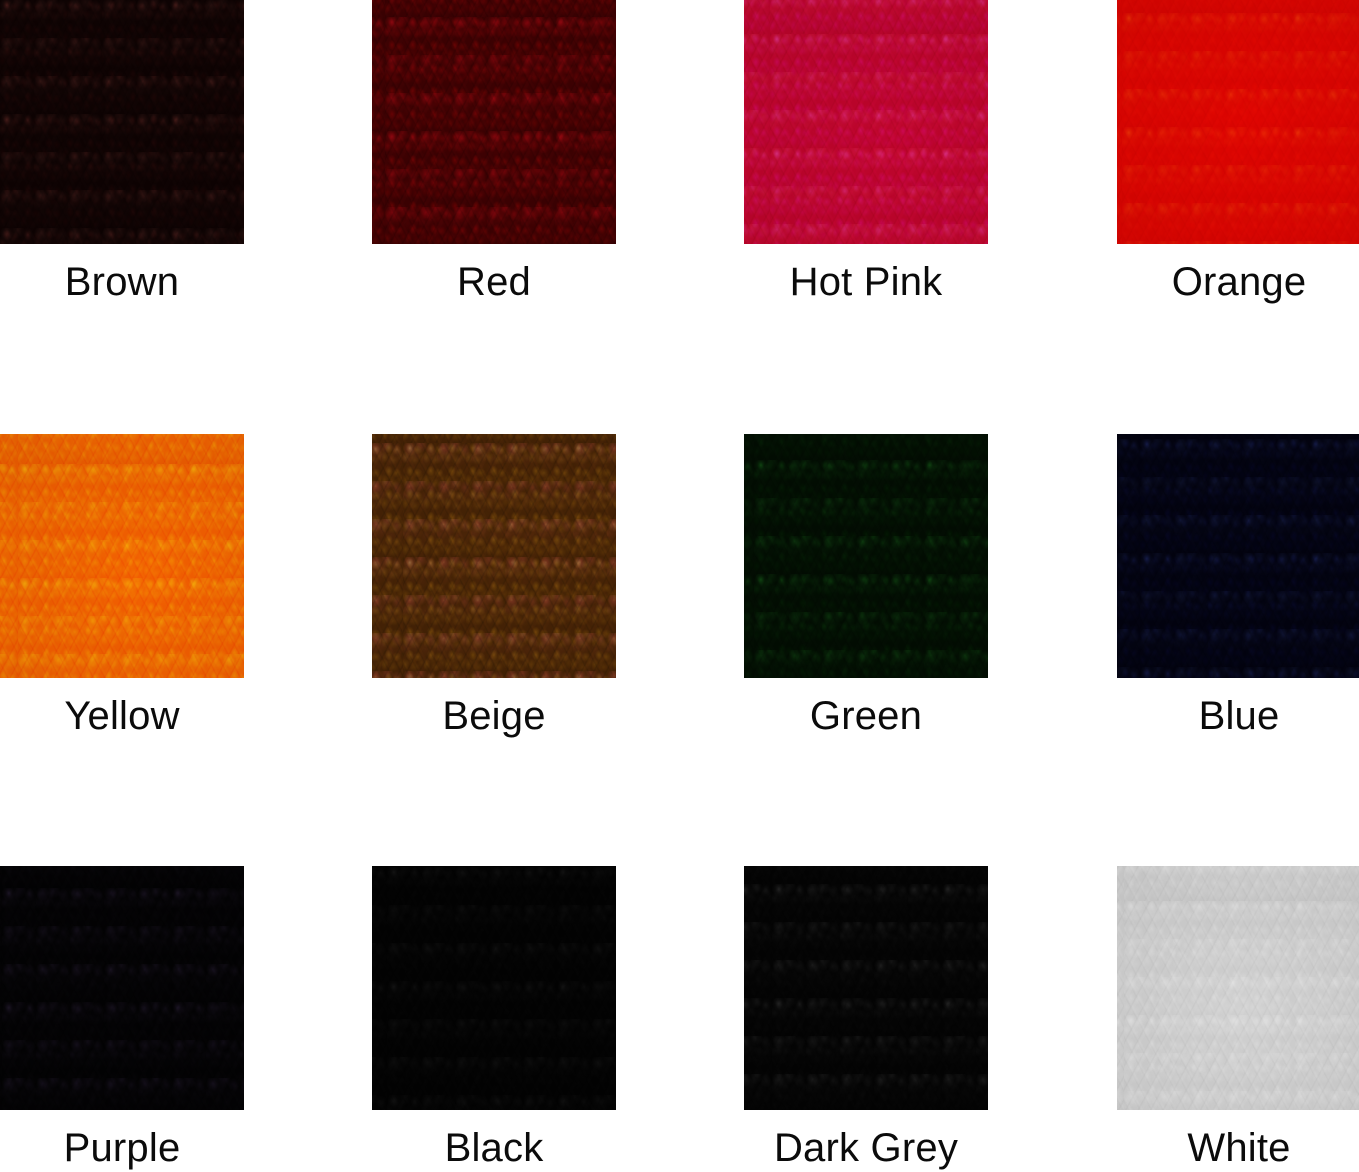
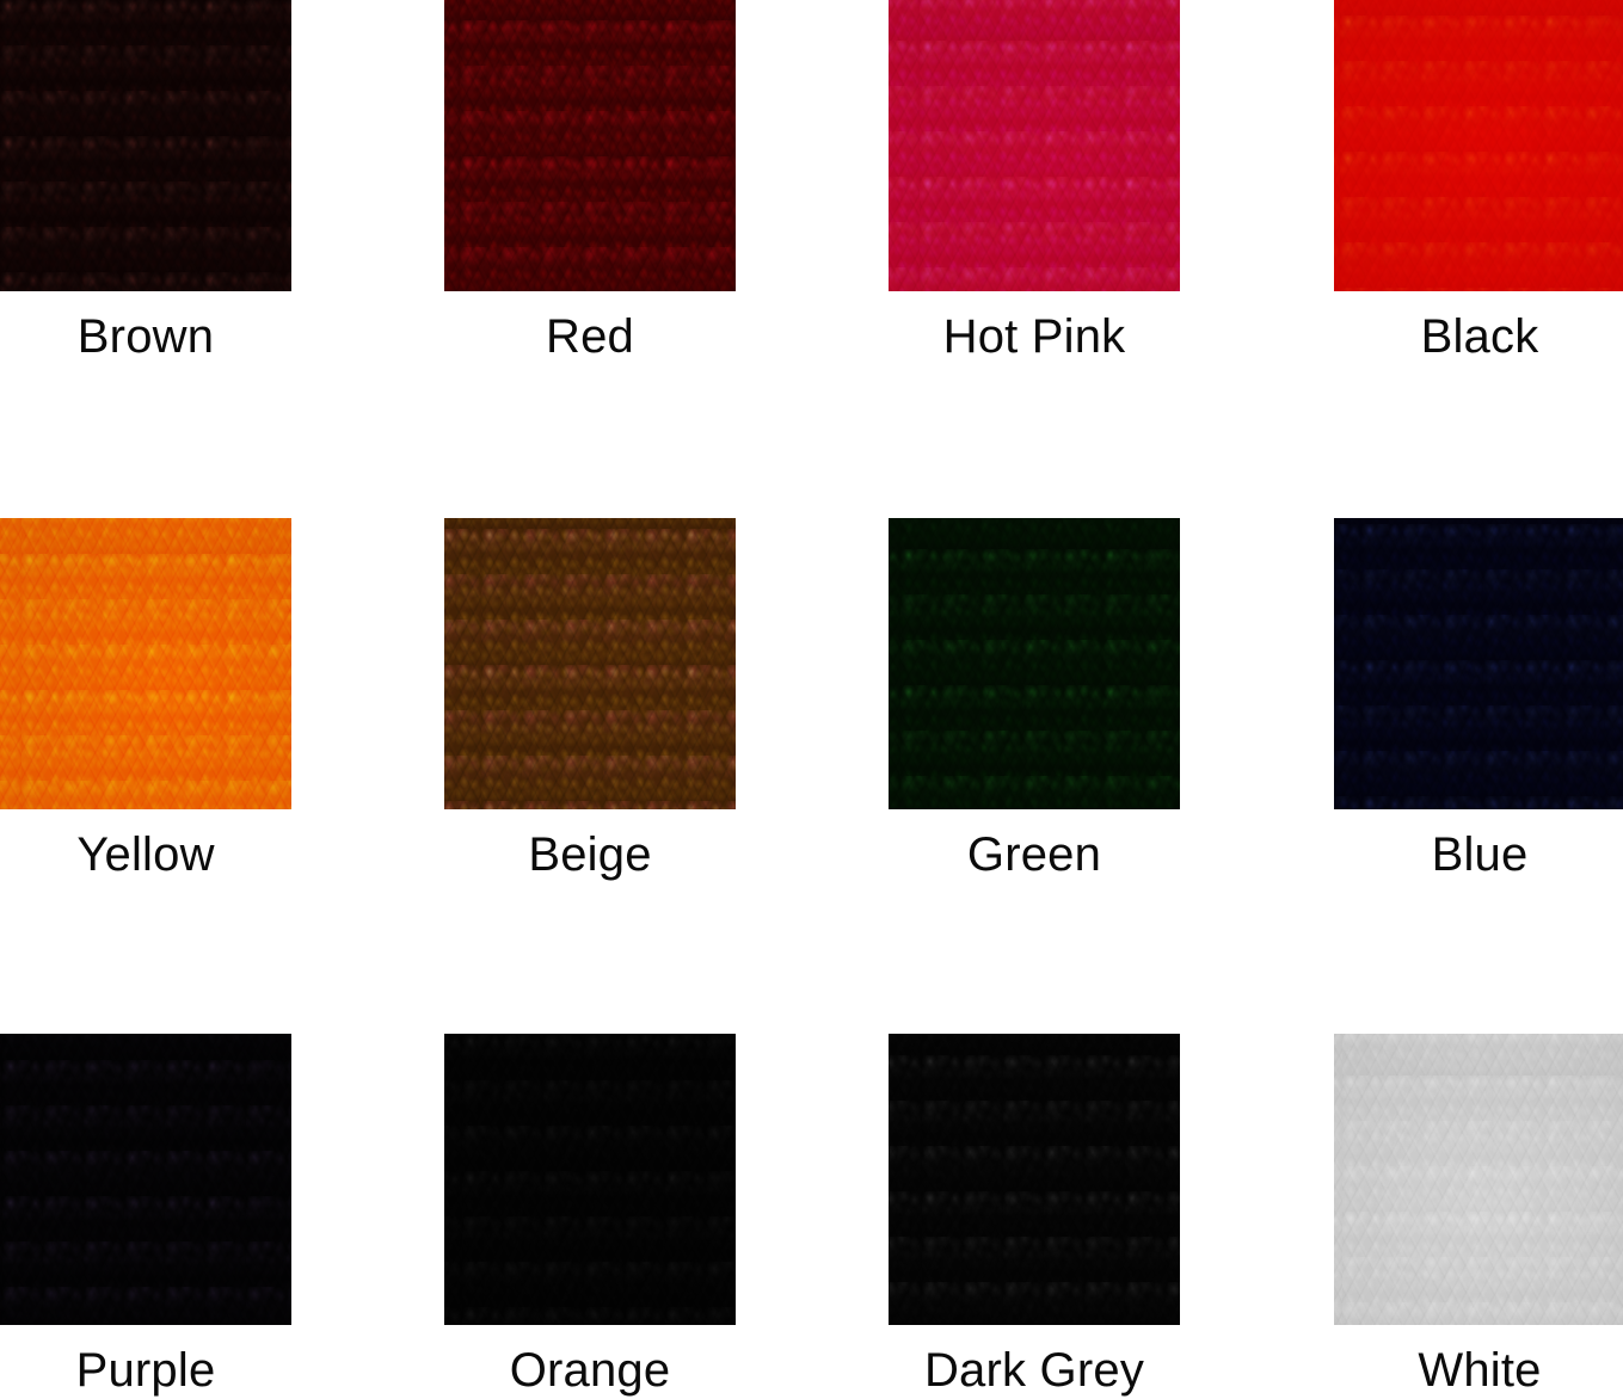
  Brown
  Red
  Hot Pink
- Orange
+ Black
  Yellow
  Beige
  Green
  Blue
  Purple
- Black
+ Orange
  Dark Grey
  White
